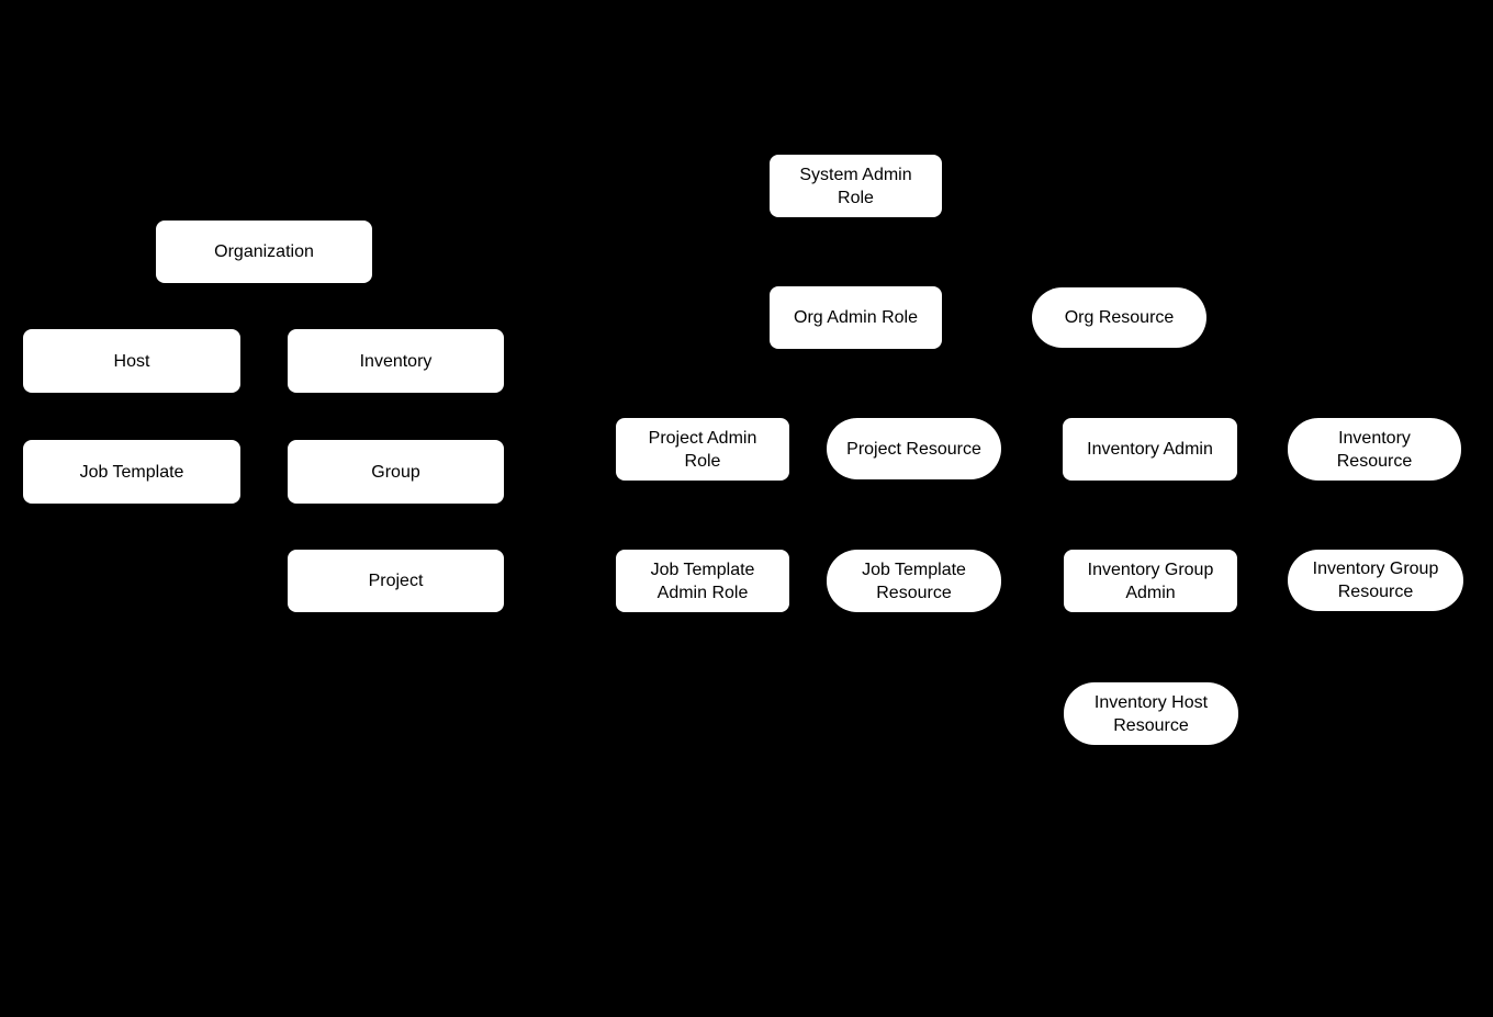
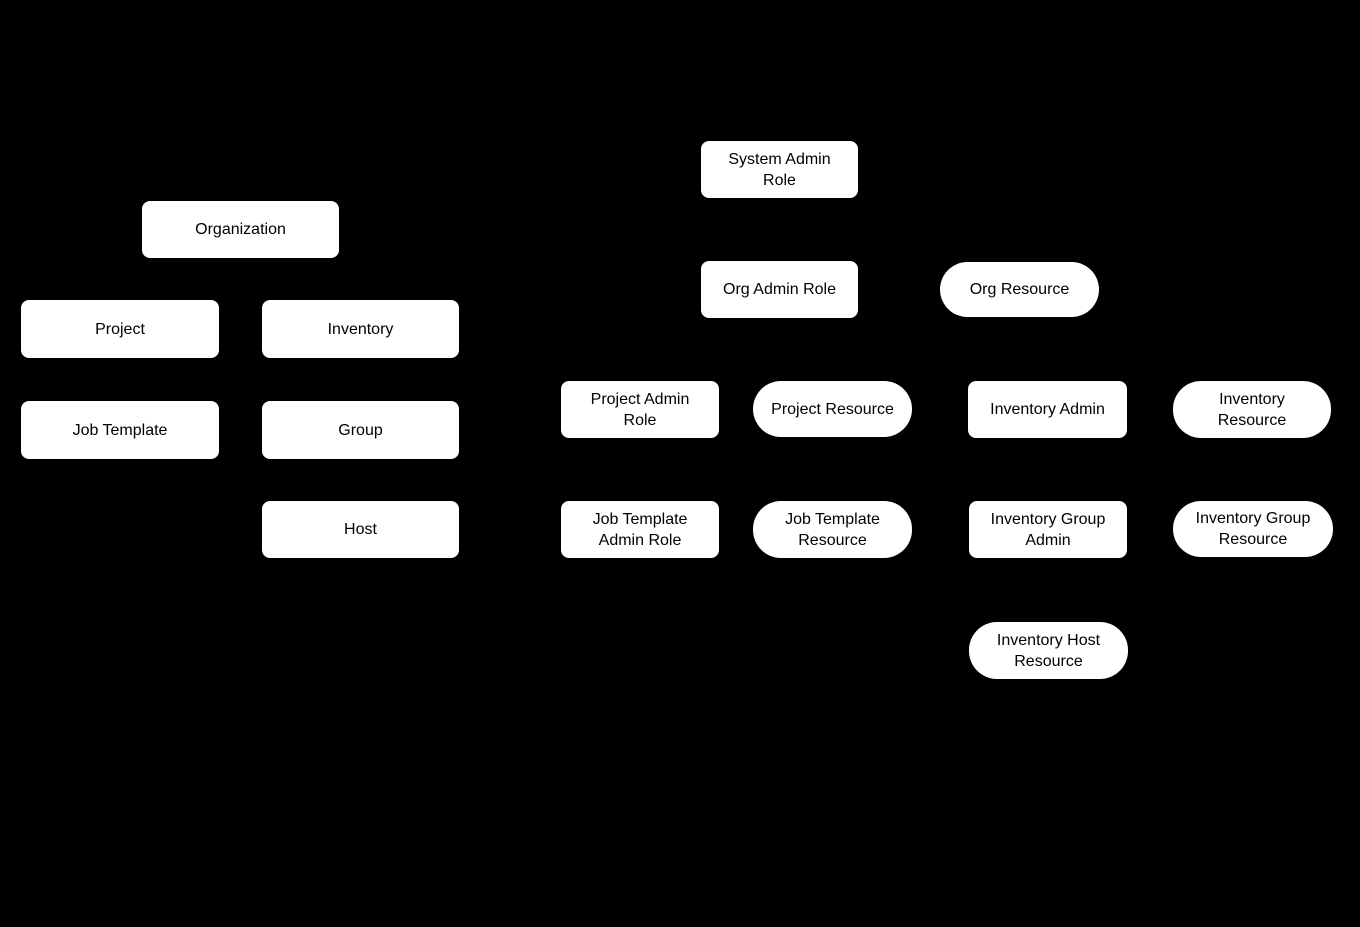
  Organization
- Host
+ Project
  Inventory
  Job Template
  Group
- Project
+ Host
  System Admin
  Role
  Org Admin Role
  Org Resource
  Project Admin
  Role
  Project Resource
  Inventory Admin
  Inventory
  Resource
  Job Template
  Admin Role
  Job Template
  Resource
  Inventory Group
  Admin
  Inventory Group
  Resource
  Inventory Host
  Resource
